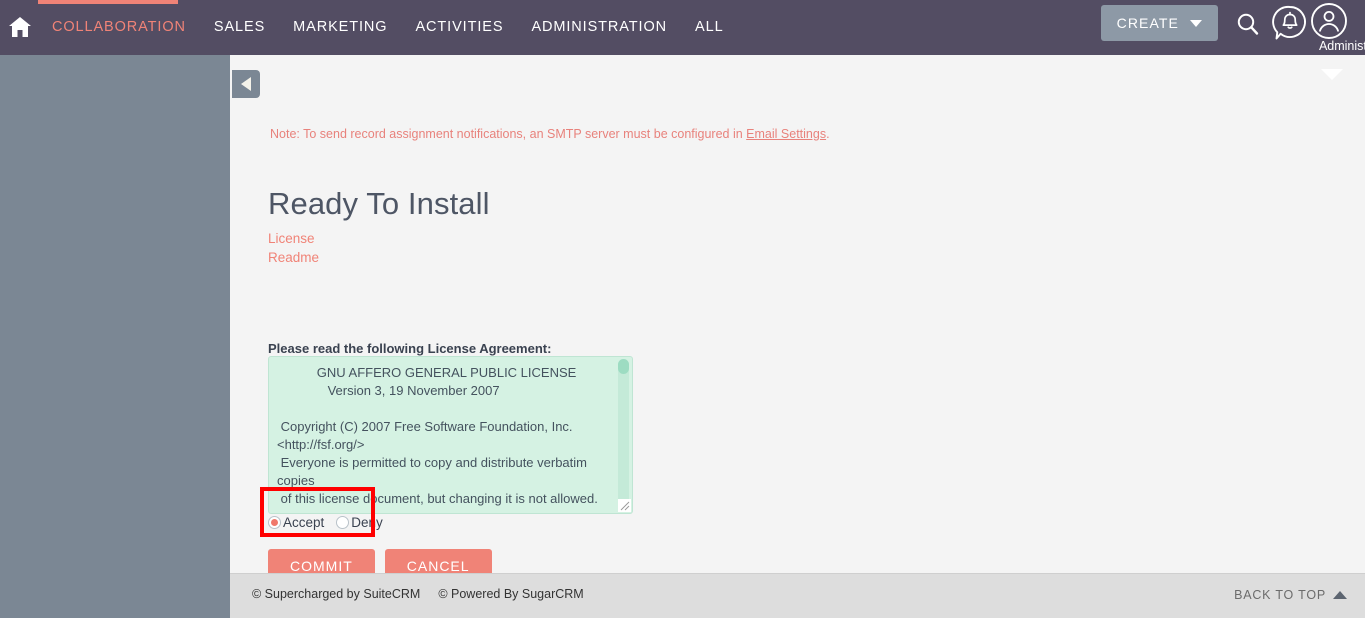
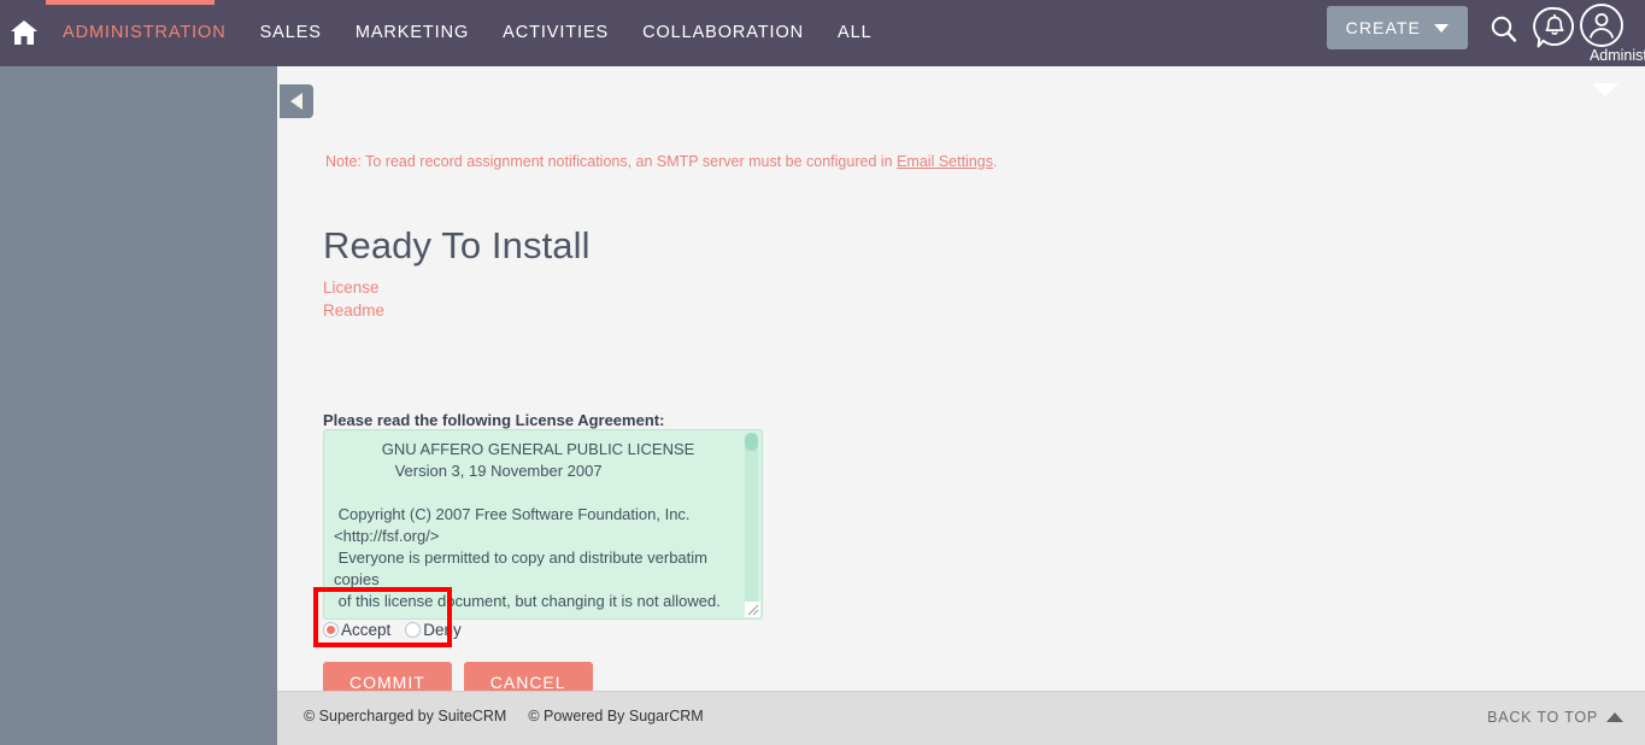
- COLLABORATION
+ ADMINISTRATION
  SALES
  MARKETING
  ACTIVITIES
- ADMINISTRATION
+ COLLABORATION
  ALL
  CREATE
  Adminis
- Note: To send record assignment notifications, an SMTP server must be configured in Email Settings.
+ Note: To read record assignment notifications, an SMTP server must be configured in Email Settings.
  Ready To Install
  License
  Readme
  Please read the following License Agreement:
  GNU AFFERO GENERAL PUBLIC LICENSE
  Version 3, 19 November 2007
  Copyright (C) 2007 Free Software Foundation, Inc.
  <http://fsf.org/>
  Everyone is permitted to copy and distribute verbatim
  copies
  of this license document, but changing it is not allowed.
  Accept
  Deny
  COMMIT
  CANCEL
  © Supercharged by SuiteCRM
  © Powered By SugarCRM
  BACK TO TOP
